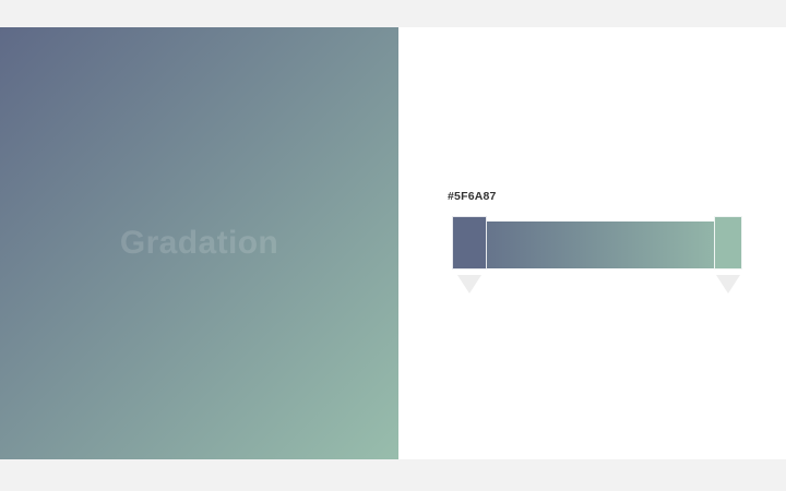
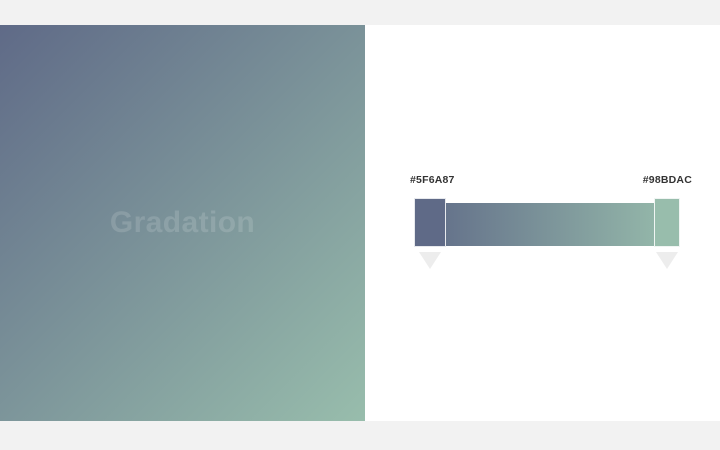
  Gradation
  #5F6A87
+ #98BDAC
